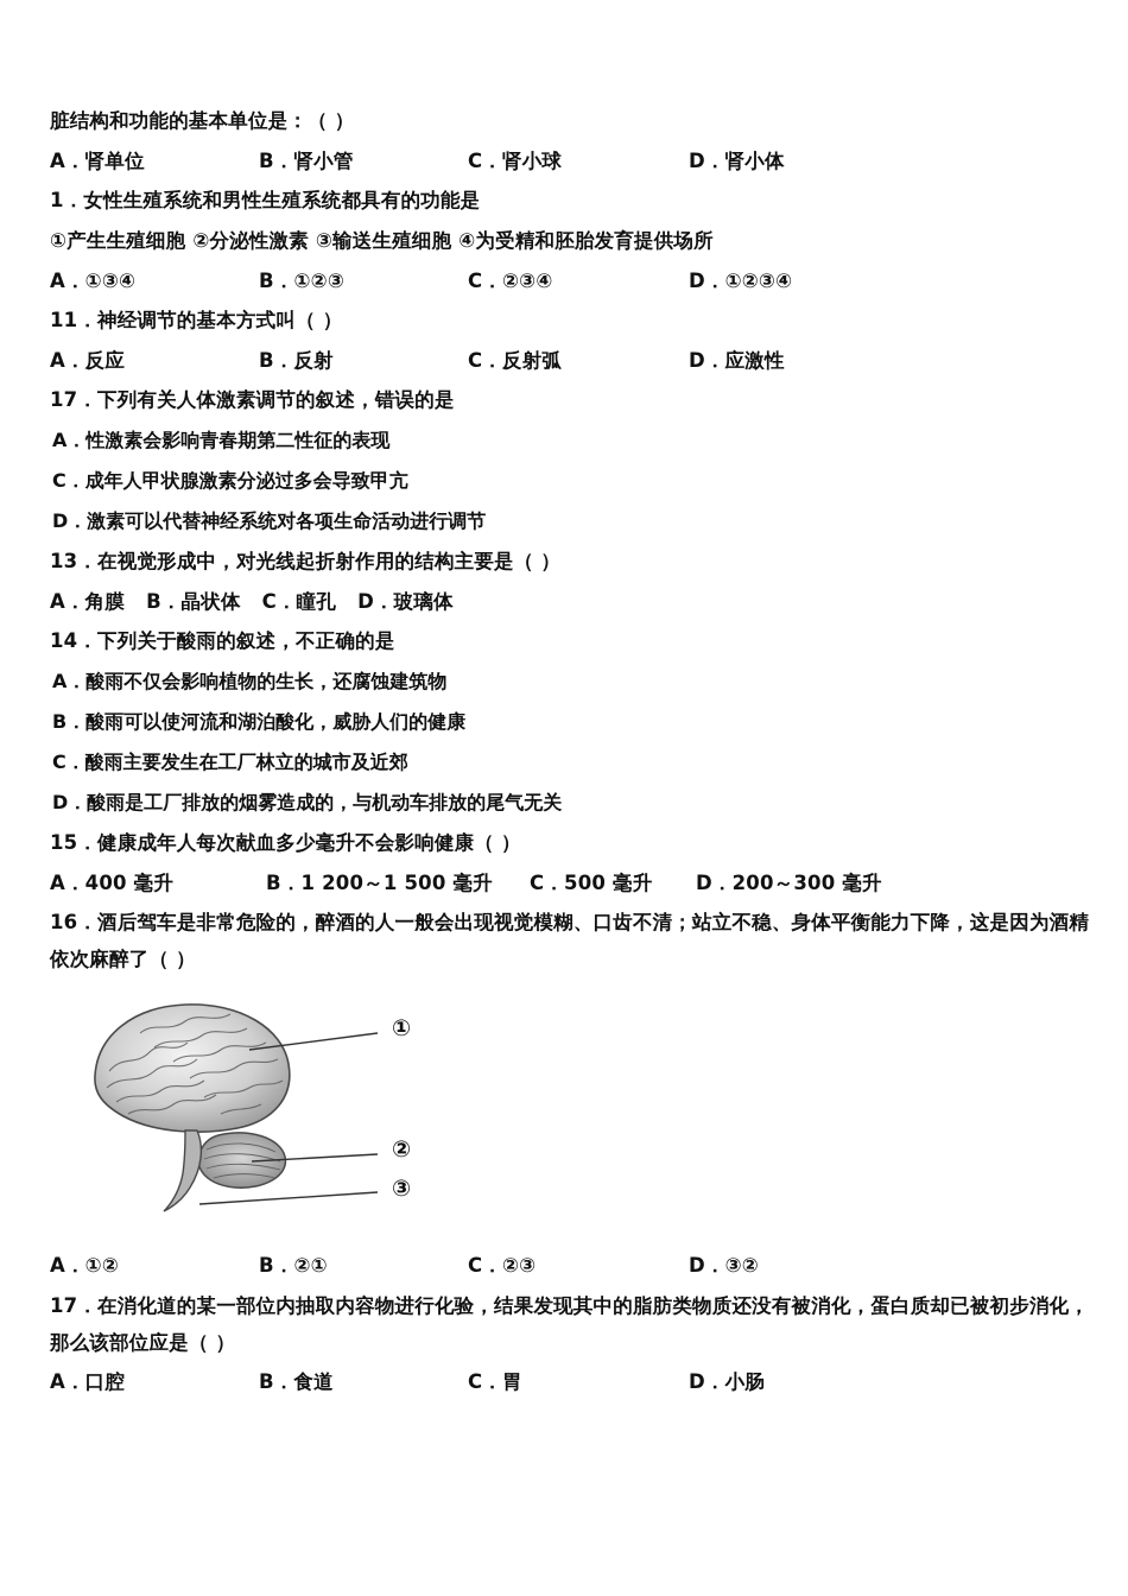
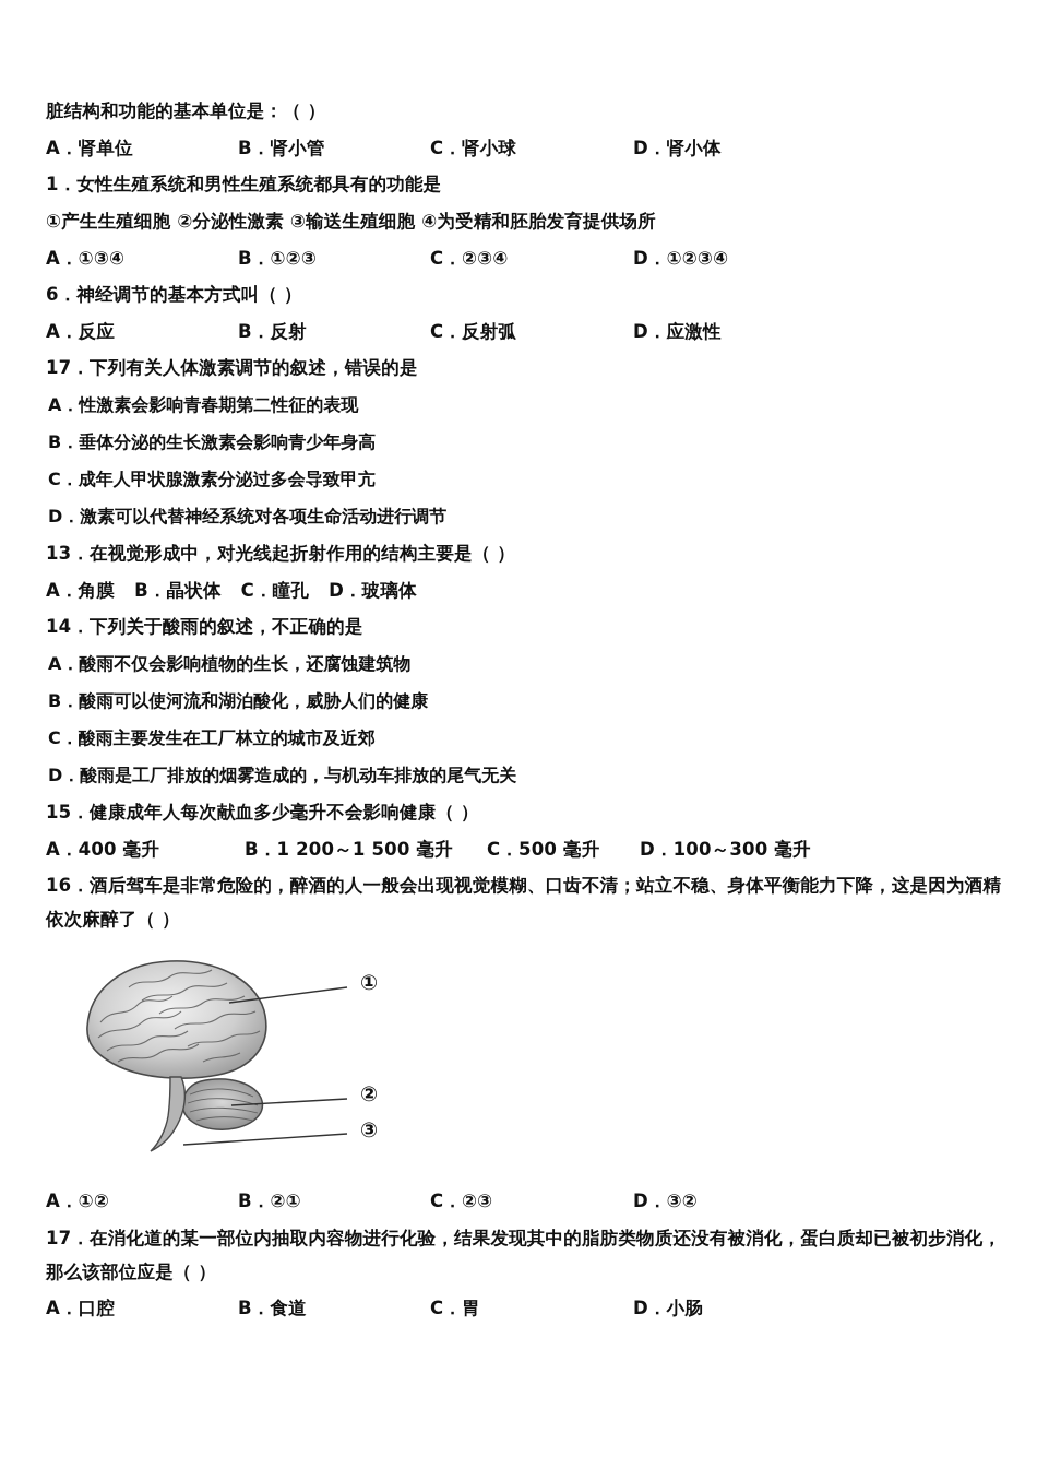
  脏结构和功能的基本单位是：（ ）
  A．肾单位 B．肾小管 C．肾小球 D．肾小体
  1．女性生殖系统和男性生殖系统都具有的功能是
  ①产生生殖细胞 ②分泌性激素 ③输送生殖细胞 ④为受精和胚胎发育提供场所
  A．①③④ B．①②③ C．②③④ D．①②③④
- 11．神经调节的基本方式叫（ ）
+ 6．神经调节的基本方式叫（ ）
  A．反应 B．反射 C．反射弧 D．应激性
  17．下列有关人体激素调节的叙述，错误的是
  A．性激素会影响青春期第二性征的表现
+ B．垂体分泌的生长激素会影响青少年身高
  C．成年人甲状腺激素分泌过多会导致甲亢
  D．激素可以代替神经系统对各项生命活动进行调节
  13．在视觉形成中，对光线起折射作用的结构主要是（ ）
  A．角膜 B．晶状体 C．瞳孔 D．玻璃体
  14．下列关于酸雨的叙述，不正确的是
  A．酸雨不仅会影响植物的生长，还腐蚀建筑物
  B．酸雨可以使河流和湖泊酸化，威胁人们的健康
  C．酸雨主要发生在工厂林立的城市及近郊
  D．酸雨是工厂排放的烟雾造成的，与机动车排放的尾气无关
  15．健康成年人每次献血多少毫升不会影响健康（ ）
- A．400 毫升 B．1 200～1 500 毫升 C．500 毫升 D．200～300 毫升
+ A．400 毫升 B．1 200～1 500 毫升 C．500 毫升 D．100～300 毫升
  16．酒后驾车是非常危险的，醉酒的人一般会出现视觉模糊、口齿不清；站立不稳、身体平衡能力下降，这是因为酒精
  依次麻醉了（ ）
  ①
  ②
  ③
  A．①② B．②① C．②③ D．③②
  17．在消化道的某一部位内抽取内容物进行化验，结果发现其中的脂肪类物质还没有被消化，蛋白质却已被初步消化，
  那么该部位应是（ ）
  A．口腔 B．食道 C．胃 D．小肠
